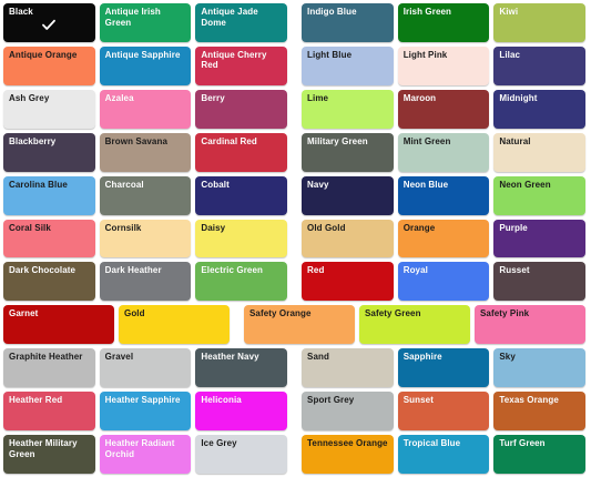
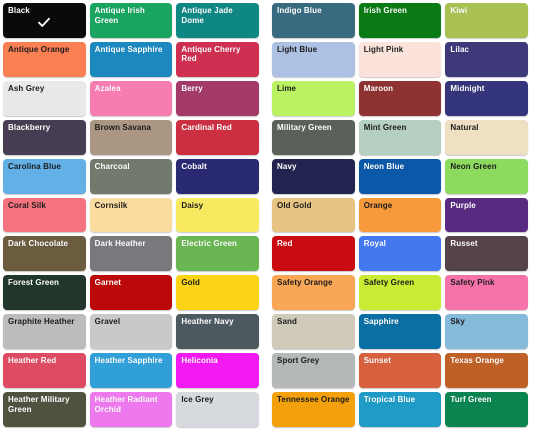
  Black
  Antique Irish Green
  Antique Jade Dome
  Indigo Blue
  Irish Green
  Kiwi
  Antique Orange
  Antique Sapphire
  Antique Cherry Red
  Light Blue
  Light Pink
  Lilac
  Ash Grey
  Azalea
  Berry
  Lime
  Maroon
  Midnight
  Blackberry
  Brown Savana
  Cardinal Red
  Military Green
  Mint Green
  Natural
  Carolina Blue
  Charcoal
  Cobalt
  Navy
  Neon Blue
  Neon Green
  Coral Silk
  Cornsilk
  Daisy
  Old Gold
  Orange
  Purple
  Dark Chocolate
  Dark Heather
  Electric Green
  Red
  Royal
  Russet
+ Forest Green
  Garnet
  Gold
  Safety Orange
  Safety Green
  Safety Pink
  Graphite Heather
  Gravel
  Heather Navy
  Sand
  Sapphire
  Sky
  Heather Red
  Heather Sapphire
  Heliconia
  Sport Grey
  Sunset
  Texas Orange
  Heather Military Green
  Heather Radiant Orchid
  Ice Grey
  Tennessee Orange
  Tropical Blue
  Turf Green
